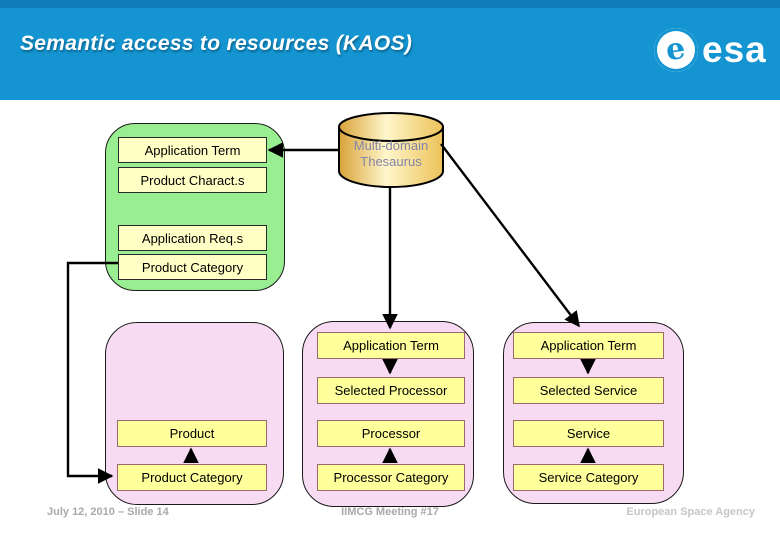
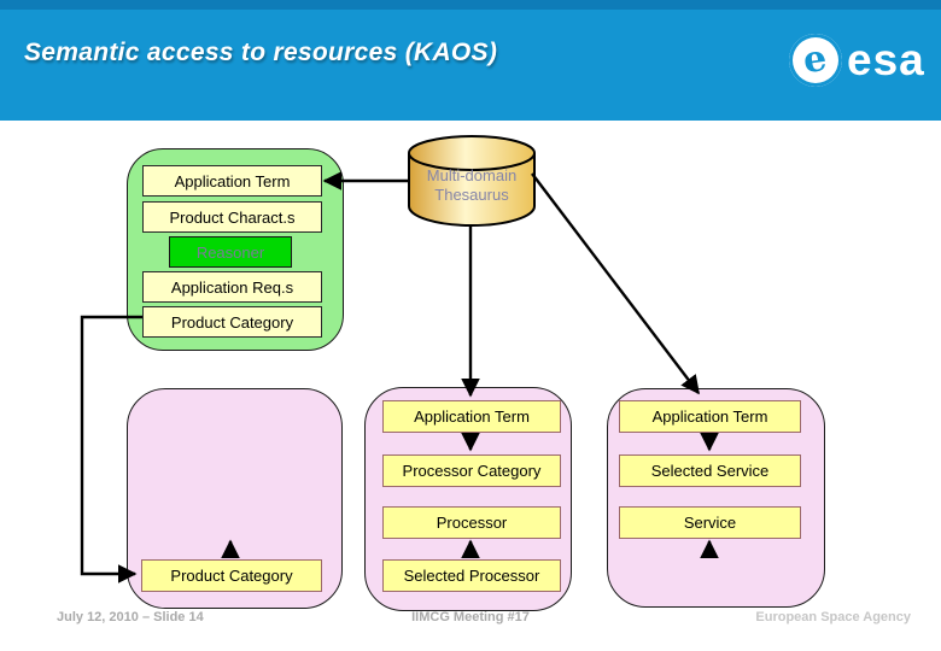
  Semantic access to resources (KAOS)
  esa
  Multi-domain
  Thesaurus
  Application Term
  Product Charact.s
+ Reasoner
  Application Req.s
  Product Category
- Product
  Product Category
  Application Term
- Selected Processor
+ Processor Category
  Processor
- Processor Category
+ Selected Processor
  Application Term
  Selected Service
  Service
- Service Category
  July 12, 2010 – Slide 14
  IIMCG Meeting #17
  European Space Agency
